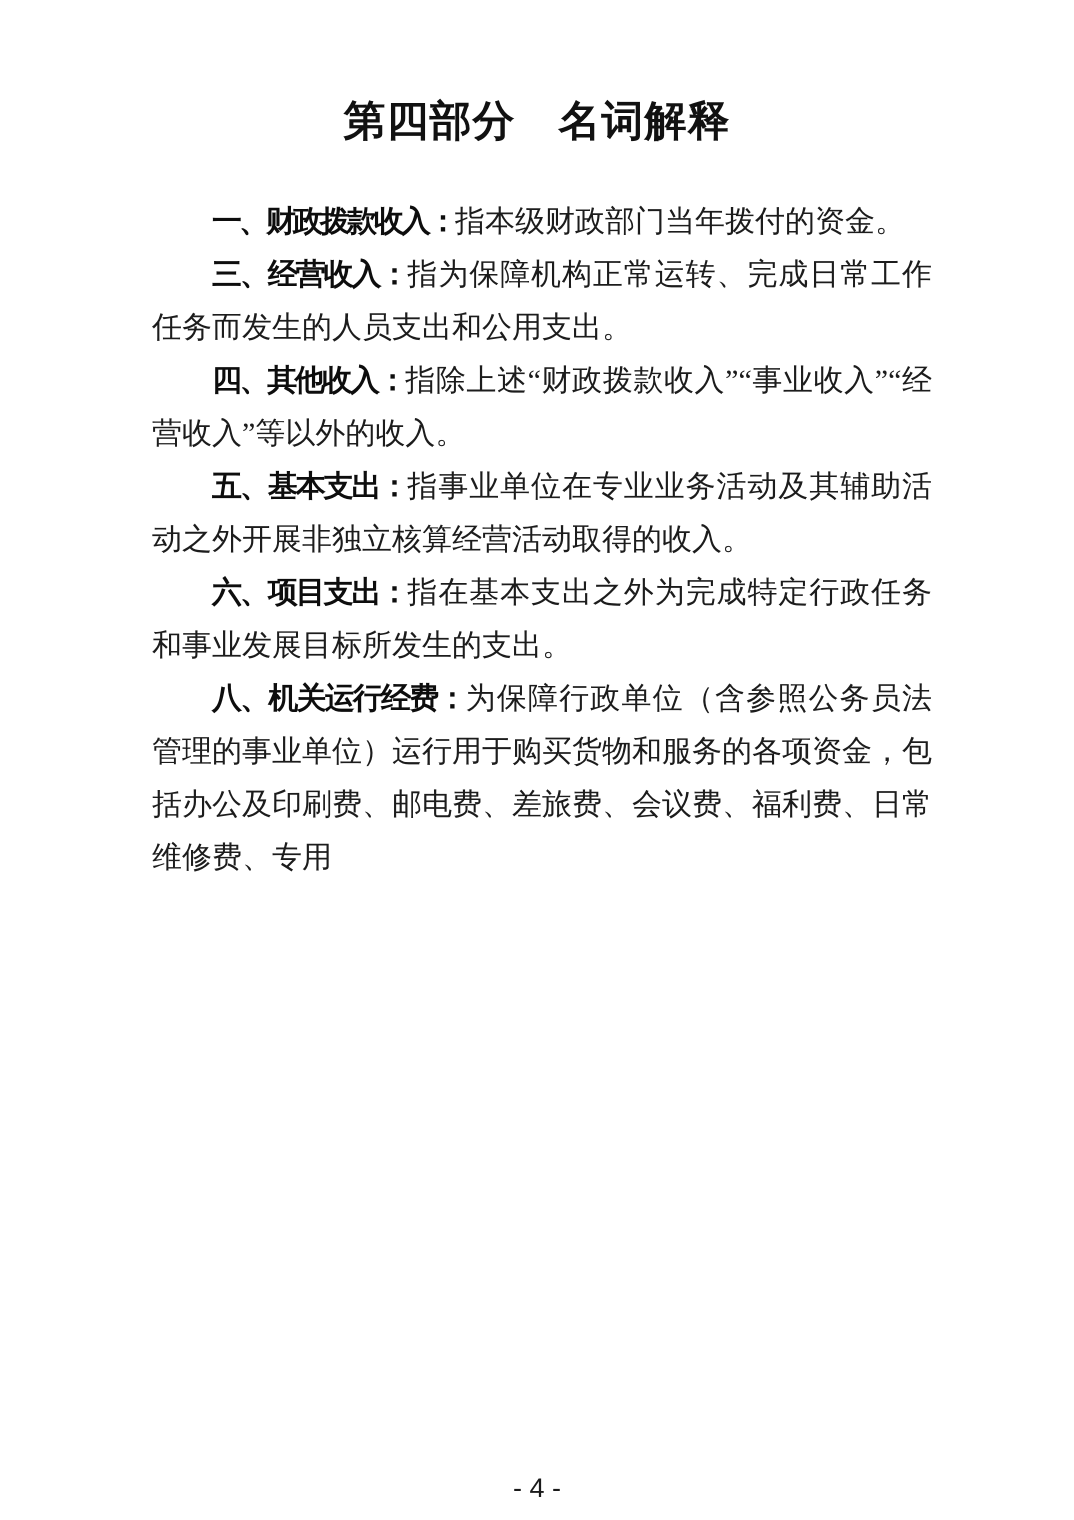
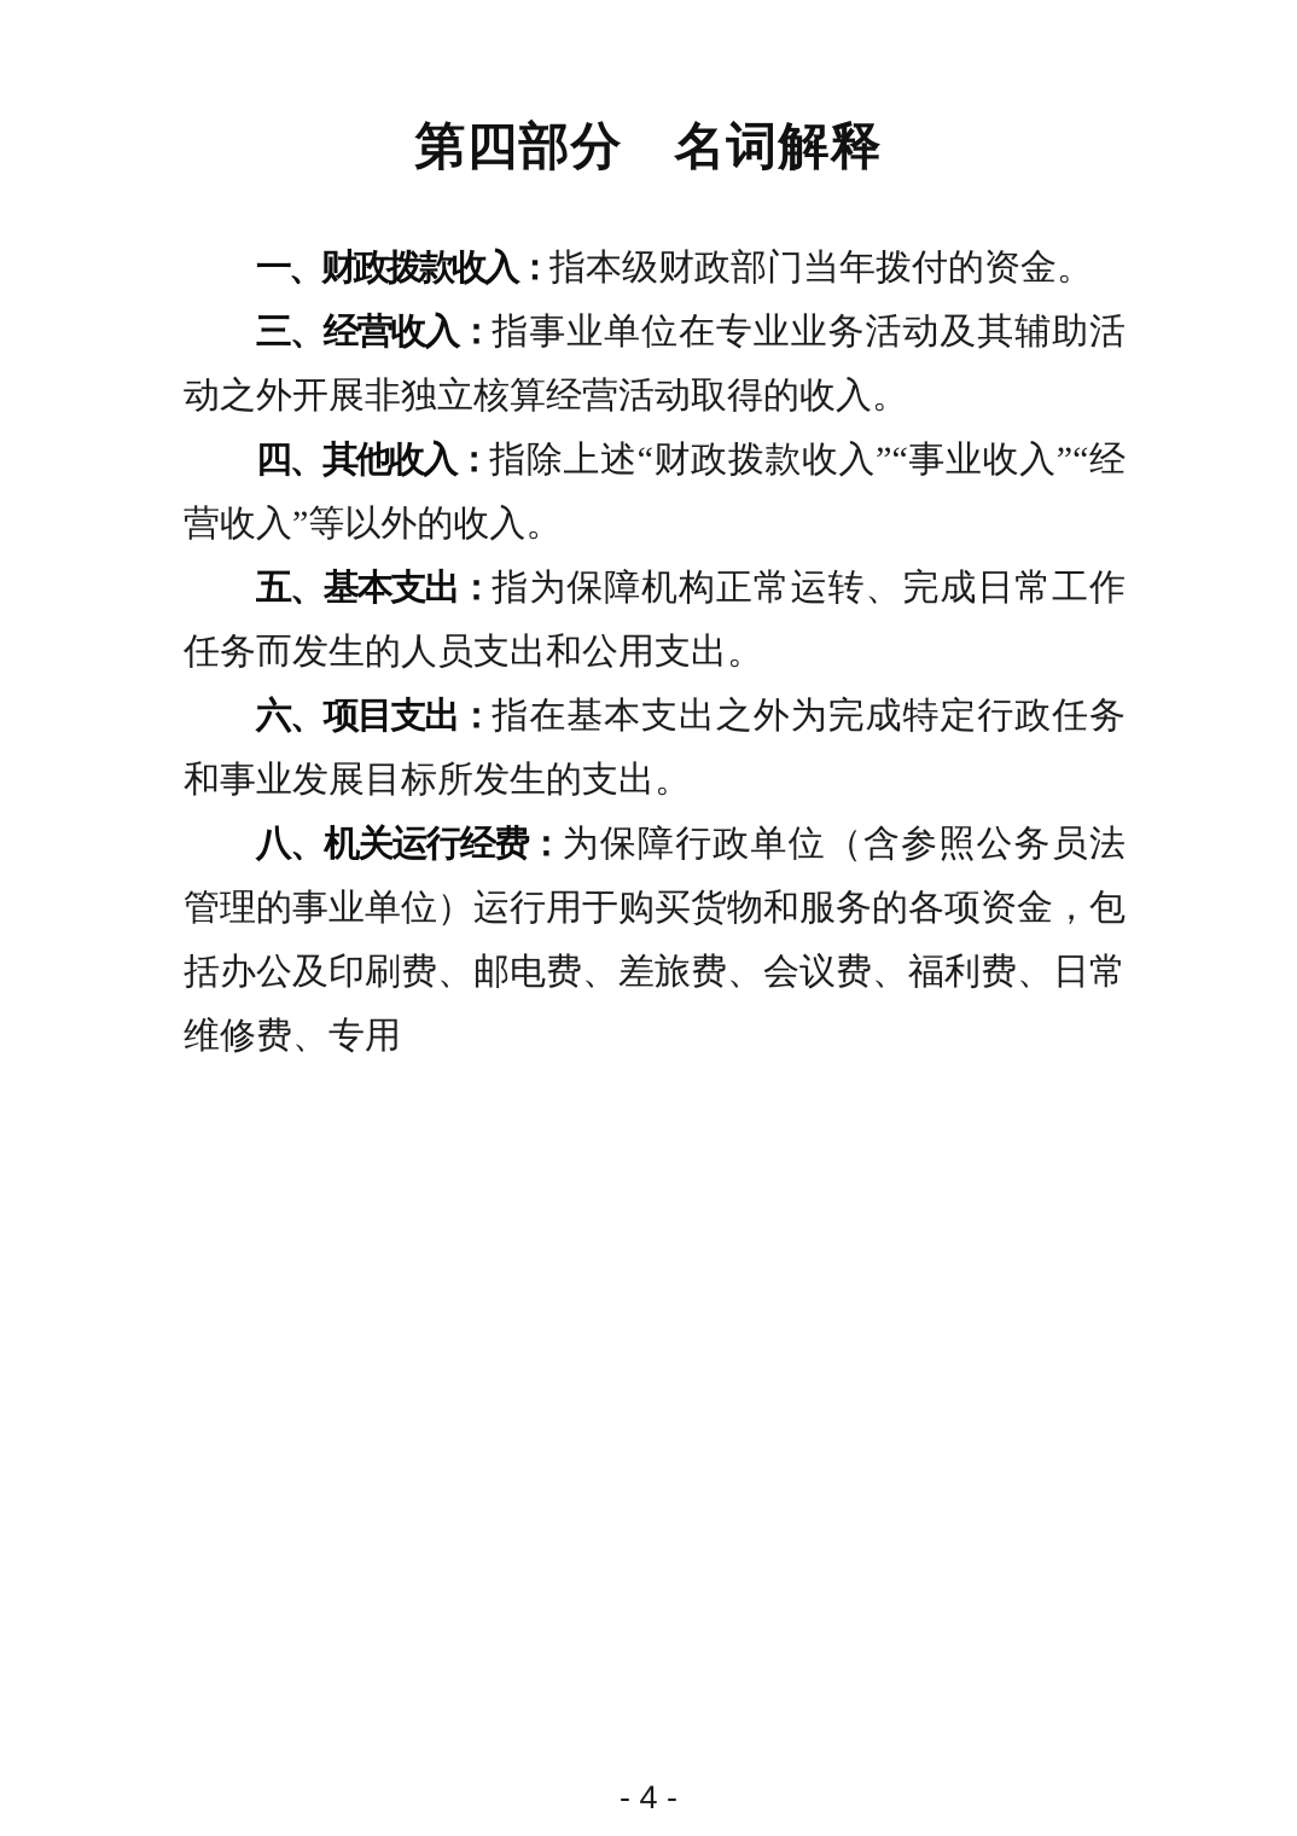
  第四部分 名词解释
  一、财政拨款收入：指本级财政部门当年拨付的资金。
- 三、经营收入：指为保障机构正常运转、完成日常工作任务而发生的人员支出和公用支出。
+ 三、经营收入：指事业单位在专业业务活动及其辅助活动之外开展非独立核算经营活动取得的收入。
  四、其他收入：指除上述“财政拨款收入”“事业收入”“经营收入”等以外的收入。
- 五、基本支出：指事业单位在专业业务活动及其辅助活动之外开展非独立核算经营活动取得的收入。
+ 五、基本支出：指为保障机构正常运转、完成日常工作任务而发生的人员支出和公用支出。
  六、项目支出：指在基本支出之外为完成特定行政任务和事业发展目标所发生的支出。
  八、机关运行经费：为保障行政单位（含参照公务员法管理的事业单位）运行用于购买货物和服务的各项资金，包括办公及印刷费、邮电费、差旅费、会议费、福利费、日常维修费、专用
  - 4 -
